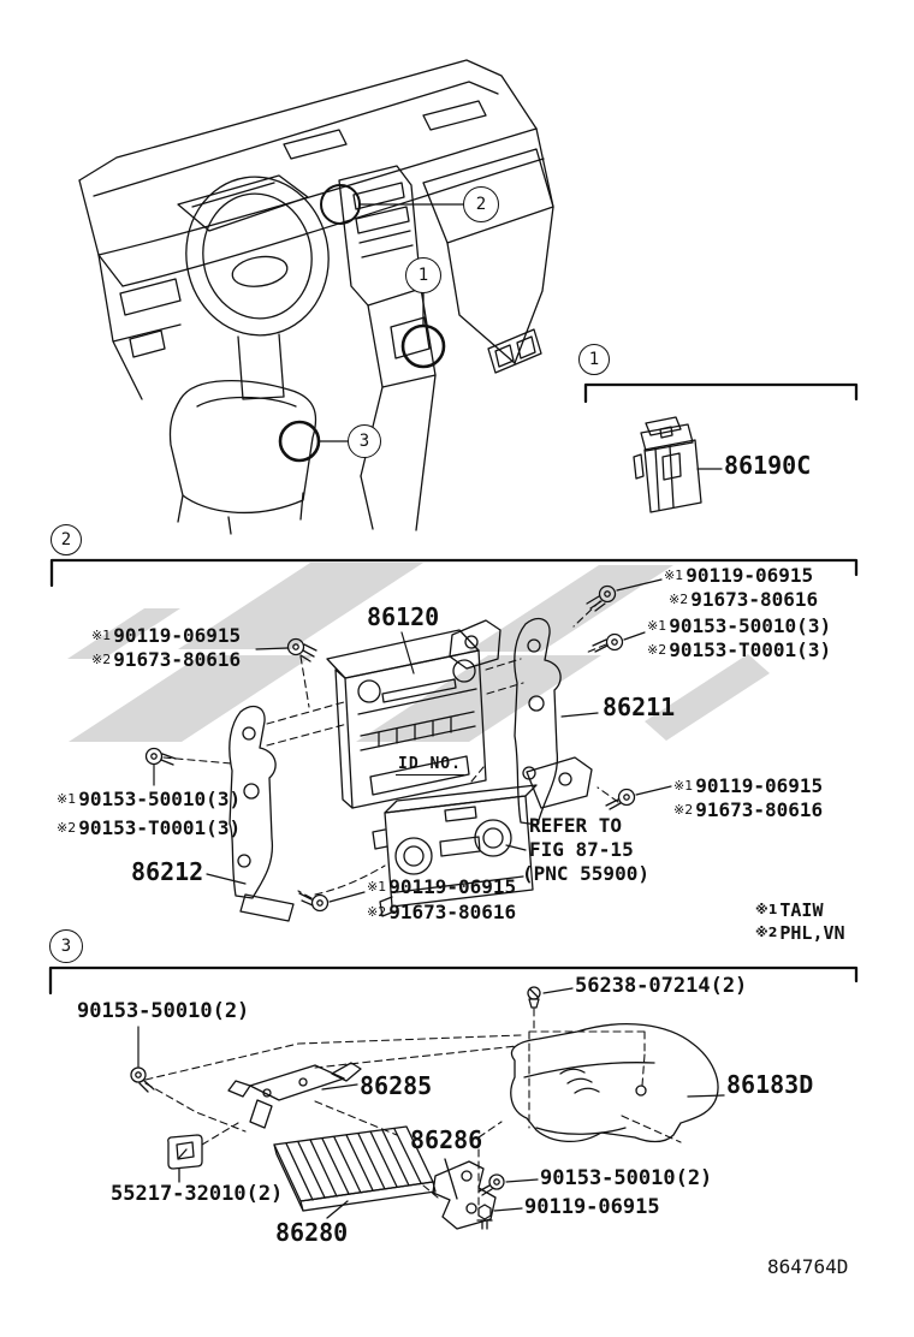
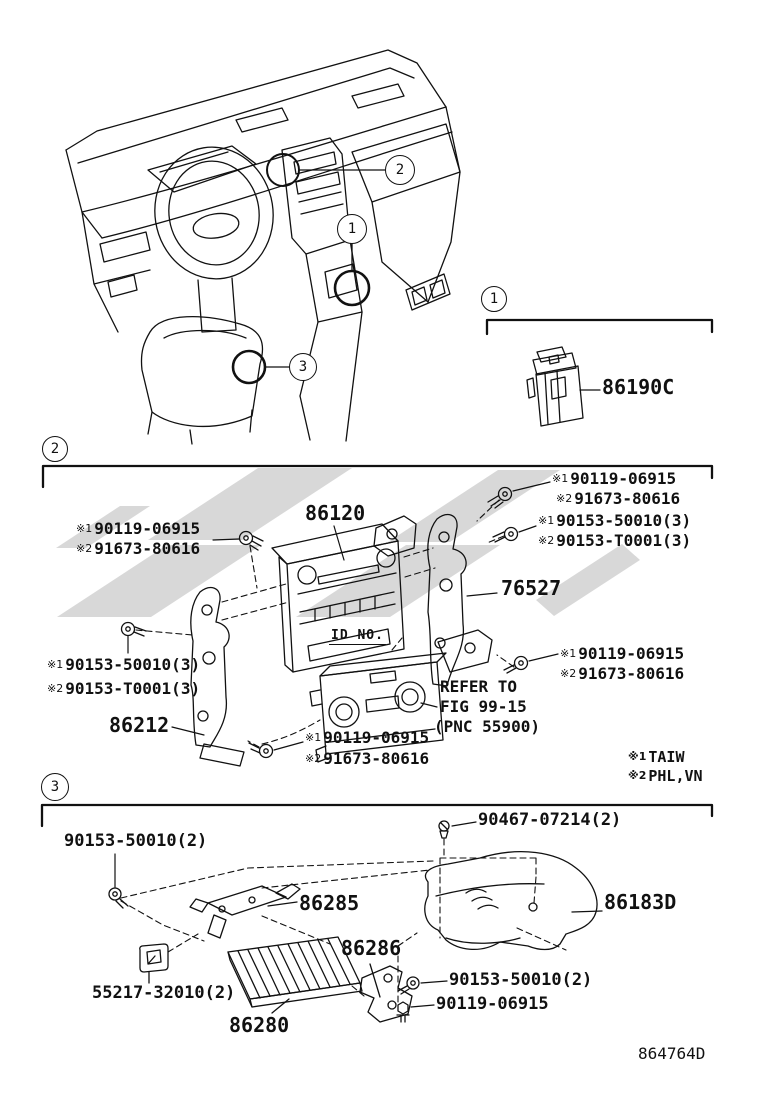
  2
  1
  3
  1
  2
  3
  86190C
  86120
- 86211
+ 76527
  86212
  ID NO.
  ※1 90119-06915
  ※2 91673-80616
  ※1 90119-06915
  ※2 91673-80616
  ※1 90153-50010(3)
  ※2 90153-T0001(3)
  ※1 90153-50010(3)
  ※2 90153-T0001(3)
  ※1 90119-06915
  ※2 91673-80616
  ※1 90119-06915
  ※2 91673-80616
  REFER TO
- FIG 87-15
+ FIG 99-15
  (PNC 55900)
  ※1 TAIW
  ※2 PHL,VN
- 56238-07214(2)
+ 90467-07214(2)
  90153-50010(2)
  86285
  86183D
  86286
  90153-50010(2)
  90119-06915
  55217-32010(2)
  86280
  864764D
